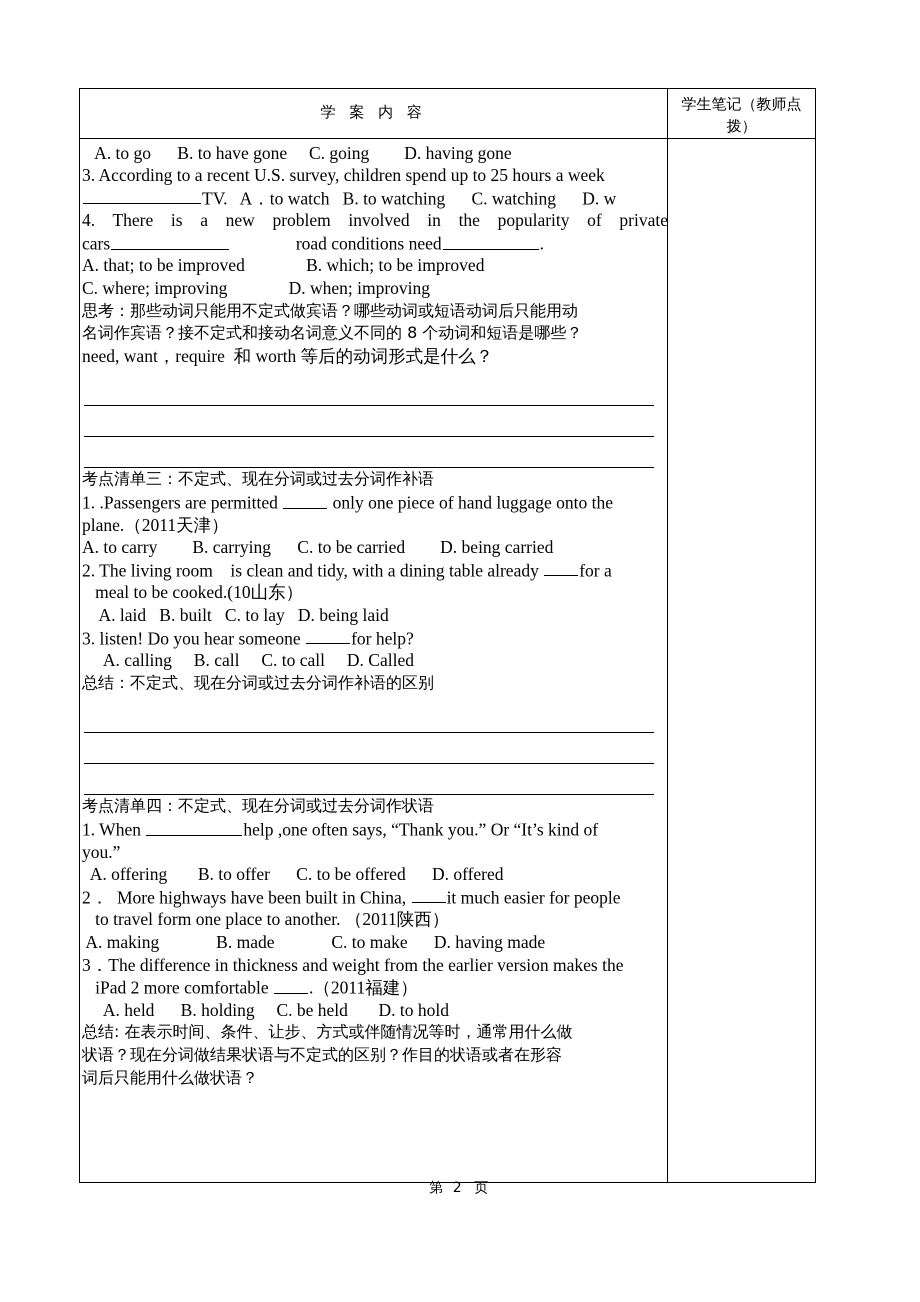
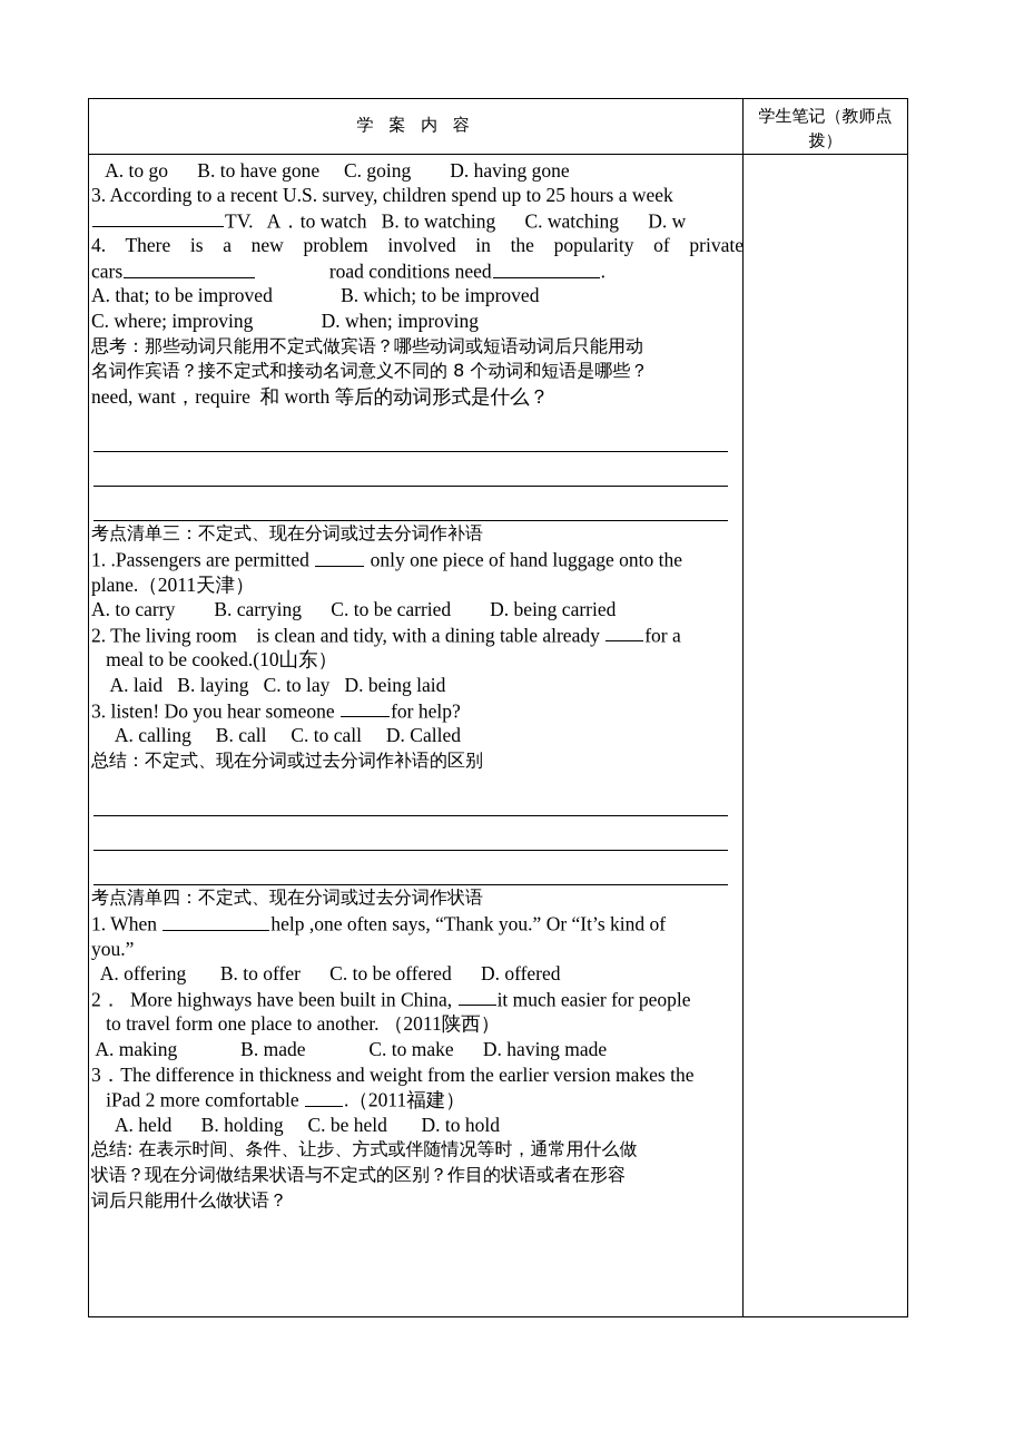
  学 案 内 容	学生笔记（教师点拨）
- A. to go B. to have gone C. going D. having gone 3. According to a recent U.S. survey, children spend up to 25 hours a week TV. A．to watch B. to watching C. watching D. w 4. There is a new problem involved in the popularity of private cars road conditions need . A. that; to be improved B. which; to be improved C. where; improving D. when; improving 思考：那些动词只能用不定式做宾语？哪些动词或短语动词后只能用动 名词作宾语？接不定式和接动名词意义不同的 8 个动词和短语是哪些？ need, want，require 和 worth 等后的动词形式是什么？ 考点清单三：不定式、现在分词或过去分词作补语 1. .Passengers are permitted only one piece of hand luggage onto the plane.（2011天津） A. to carry B. carrying C. to be carried D. being carried 2. The living room is clean and tidy, with a dining table already for a meal to be cooked.(10山东） A. laid B. built C. to lay D. being laid 3. listen! Do you hear someone for help? A. calling B. call C. to call D. Called 总结：不定式、现在分词或过去分词作补语的区别 考点清单四：不定式、现在分词或过去分词作状语 1. When help ,one often says, “Thank you.” Or “It’s kind of you.” A. offering B. to offer C. to be offered D. offered 2． More highways have been built in China, it much easier for people to travel form one place to another. （2011陕西） A. making B. made C. to make D. having made 3．The difference in thickness and weight from the earlier version makes the iPad 2 more comfortable .（2011福建） A. held B. holding C. be held D. to hold 总结: 在表示时间、条件、让步、方式或伴随情况等时，通常用什么做 状语？现在分词做结果状语与不定式的区别？作目的状语或者在形容 词后只能用什么做状语？
+ A. to go B. to have gone C. going D. having gone 3. According to a recent U.S. survey, children spend up to 25 hours a week TV. A．to watch B. to watching C. watching D. w 4. There is a new problem involved in the popularity of private cars road conditions need . A. that; to be improved B. which; to be improved C. where; improving D. when; improving 思考：那些动词只能用不定式做宾语？哪些动词或短语动词后只能用动 名词作宾语？接不定式和接动名词意义不同的 8 个动词和短语是哪些？ need, want，require 和 worth 等后的动词形式是什么？ 考点清单三：不定式、现在分词或过去分词作补语 1. .Passengers are permitted only one piece of hand luggage onto the plane.（2011天津） A. to carry B. carrying C. to be carried D. being carried 2. The living room is clean and tidy, with a dining table already for a meal to be cooked.(10山东） A. laid B. laying C. to lay D. being laid 3. listen! Do you hear someone for help? A. calling B. call C. to call D. Called 总结：不定式、现在分词或过去分词作补语的区别 考点清单四：不定式、现在分词或过去分词作状语 1. When help ,one often says, “Thank you.” Or “It’s kind of you.” A. offering B. to offer C. to be offered D. offered 2． More highways have been built in China, it much easier for people to travel form one place to another. （2011陕西） A. making B. made C. to make D. having made 3．The difference in thickness and weight from the earlier version makes the iPad 2 more comfortable .（2011福建） A. held B. holding C. be held D. to hold 总结: 在表示时间、条件、让步、方式或伴随情况等时，通常用什么做 状语？现在分词做结果状语与不定式的区别？作目的状语或者在形容 词后只能用什么做状语？
- 第 2 页
